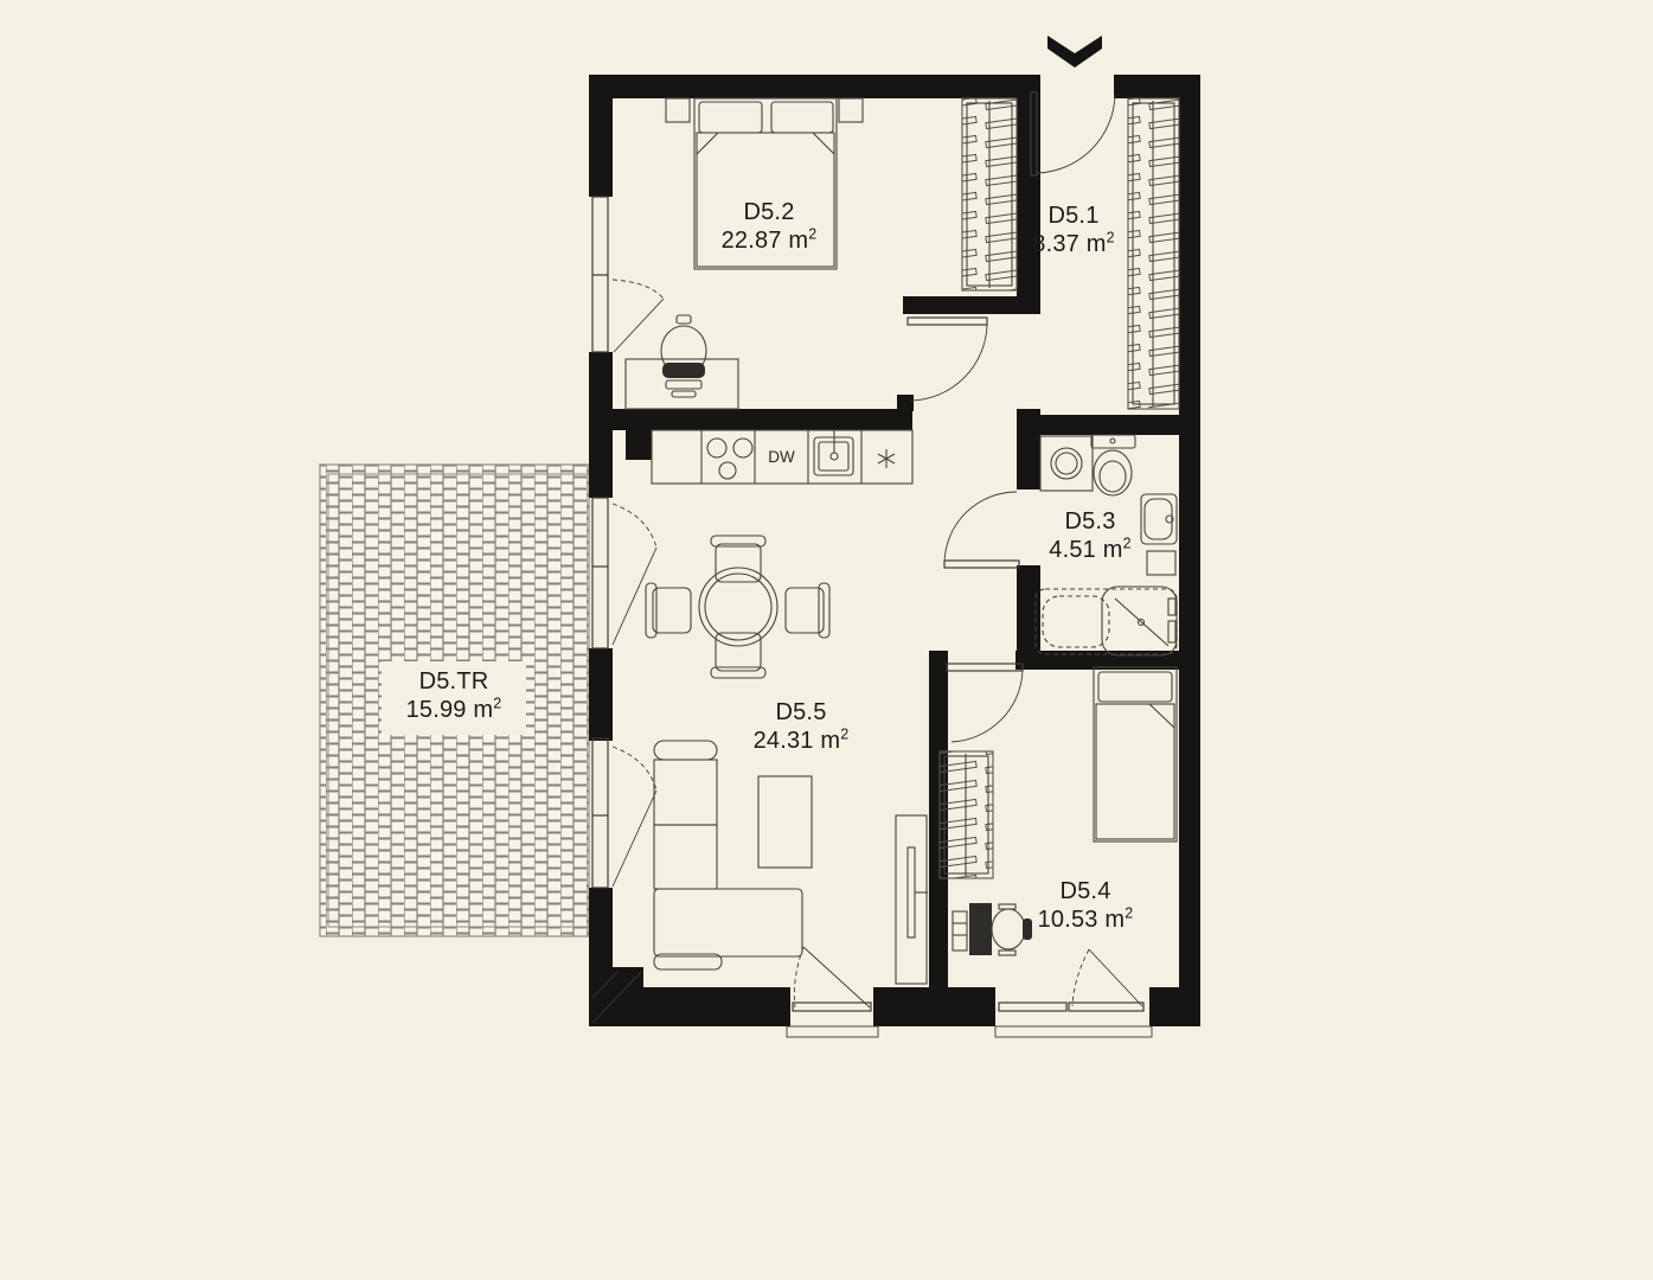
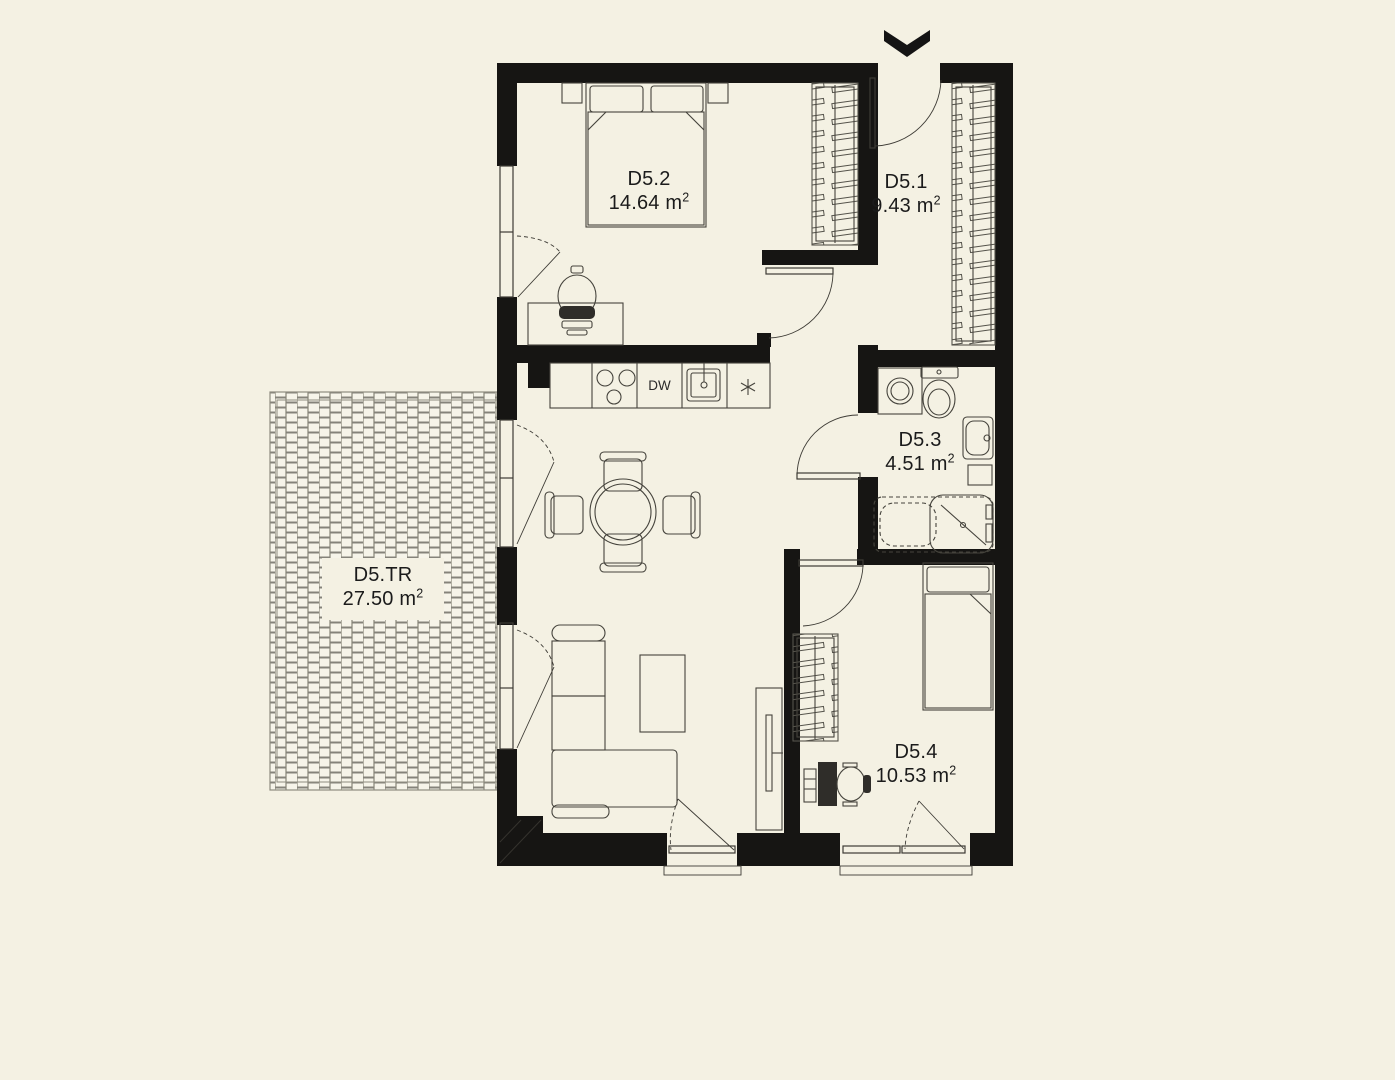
  D5.2
- 22.87 m2
+ 14.64 m2
  D5.1
- 8.37 m2
+ 9.43 m2
  D5.3
  4.51 m2
  D5.4
  10.53 m2
- D5.5
- 24.31 m2
  D5.TR
- 15.99 m2
+ 27.50 m2
  DW
